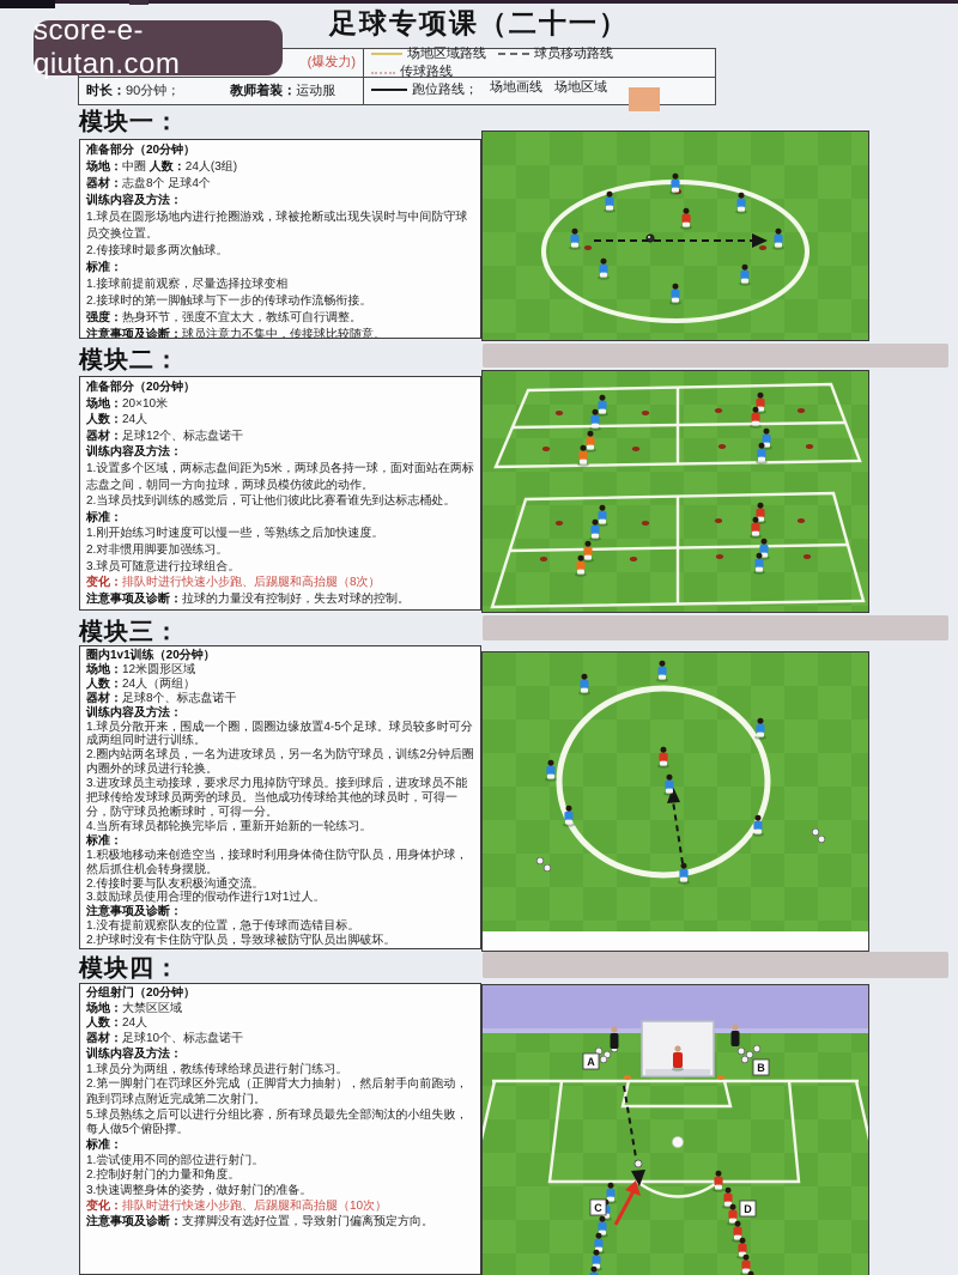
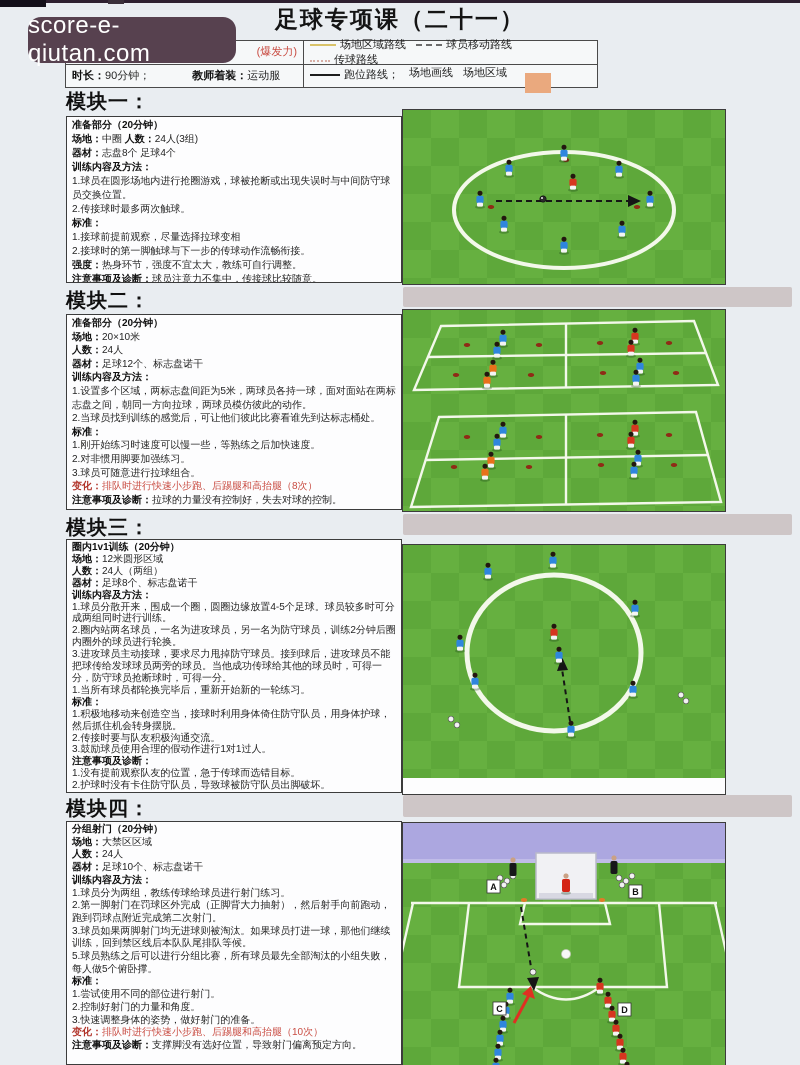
  足球专项课（二十一）
  (爆发力)
  场地区域路线
  球员移动路线
  传球路线
  时长：90分钟； 教师着装：运动服
  跑位路线；
  场地画线
  场地区域
  score-e-qiutan.com
  模块一：
  准备部分（20分钟）
  场地：中圈 人数：24人(3组)
  器材：志盘8个 足球4个
  训练内容及方法：
  1.球员在圆形场地内进行抢圈游戏，球被抢断或出现失误时与中间防守球员交换位置。
  2.传接球时最多两次触球。
  标准：
  1.接球前提前观察，尽量选择拉球变相
  2.接球时的第一脚触球与下一步的传球动作流畅衔接。
  强度：热身环节，强度不宜太大，教练可自行调整。
  注意事项及诊断：球员注意力不集中，传接球比较随意。
  模块二：
  准备部分（20分钟）
  场地：20×10米
  人数：24人
  器材：足球12个、标志盘诺干
  训练内容及方法：
  1.设置多个区域，两标志盘间距为5米，两球员各持一球，面对面站在两标志盘之间，朝同一方向拉球，两球员模仿彼此的动作。
  2.当球员找到训练的感觉后，可让他们彼此比赛看谁先到达标志桶处。
  标准：
  1.刚开始练习时速度可以慢一些，等熟练之后加快速度。
  2.对非惯用脚要加强练习。
  3.球员可随意进行拉球组合。
  变化：排队时进行快速小步跑、后踢腿和高抬腿（8次）
  注意事项及诊断：拉球的力量没有控制好，失去对球的控制。
  模块三：
  圈内1v1训练（20分钟）
  场地：12米圆形区域
  人数：24人（两组）
  器材：足球8个、标志盘诺干
  训练内容及方法：
  1.球员分散开来，围成一个圈，圆圈边缘放置4-5个足球。球员较多时可分成两组同时进行训练。
  2.圈内站两名球员，一名为进攻球员，另一名为防守球员，训练2分钟后圈内圈外的球员进行轮换。
  3.进攻球员主动接球，要求尽力甩掉防守球员。接到球后，进攻球员不能把球传给发球球员两旁的球员。当他成功传球给其他的球员时，可得一分，防守球员抢断球时，可得一分。
- 4.当所有球员都轮换完毕后，重新开始新的一轮练习。
+ 1.当所有球员都轮换完毕后，重新开始新的一轮练习。
  标准：
  1.积极地移动来创造空当，接球时利用身体倚住防守队员，用身体护球，然后抓住机会转身摆脱。
  2.传接时要与队友积极沟通交流。
  3.鼓励球员使用合理的假动作进行1对1过人。
  注意事项及诊断：
  1.没有提前观察队友的位置，急于传球而选错目标。
  2.护球时没有卡住防守队员，导致球被防守队员出脚破坏。
  模块四：
  分组射门（20分钟）
  场地：大禁区区域
  人数：24人
  器材：足球10个、标志盘诺干
  训练内容及方法：
  1.球员分为两组，教练传球给球员进行射门练习。
  2.第一脚射门在罚球区外完成（正脚背大力抽射），然后射手向前跑动，跑到罚球点附近完成第二次射门。
+ 3.球员如果两脚射门均无进球则被淘汰。如果球员打进一球，那他们继续训练，回到禁区线后本队队尾排队等候。
  5.球员熟练之后可以进行分组比赛，所有球员最先全部淘汰的小组失败，每人做5个俯卧撑。
  标准：
  1.尝试使用不同的部位进行射门。
  2.控制好射门的力量和角度。
  3.快速调整身体的姿势，做好射门的准备。
  变化：排队时进行快速小步跑、后踢腿和高抬腿（10次）
  注意事项及诊断：支撑脚没有选好位置，导致射门偏离预定方向。
  A
  B
  C
  D
